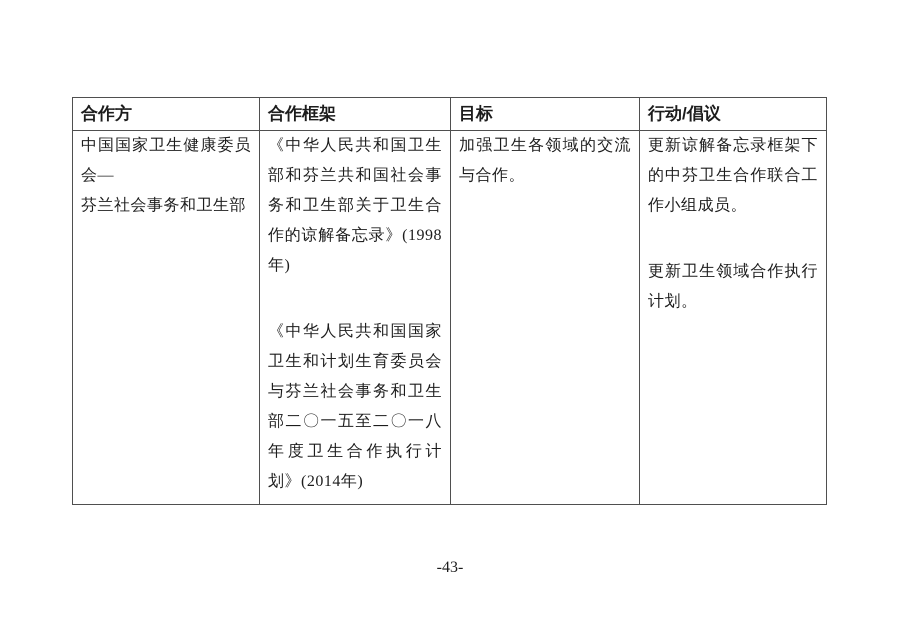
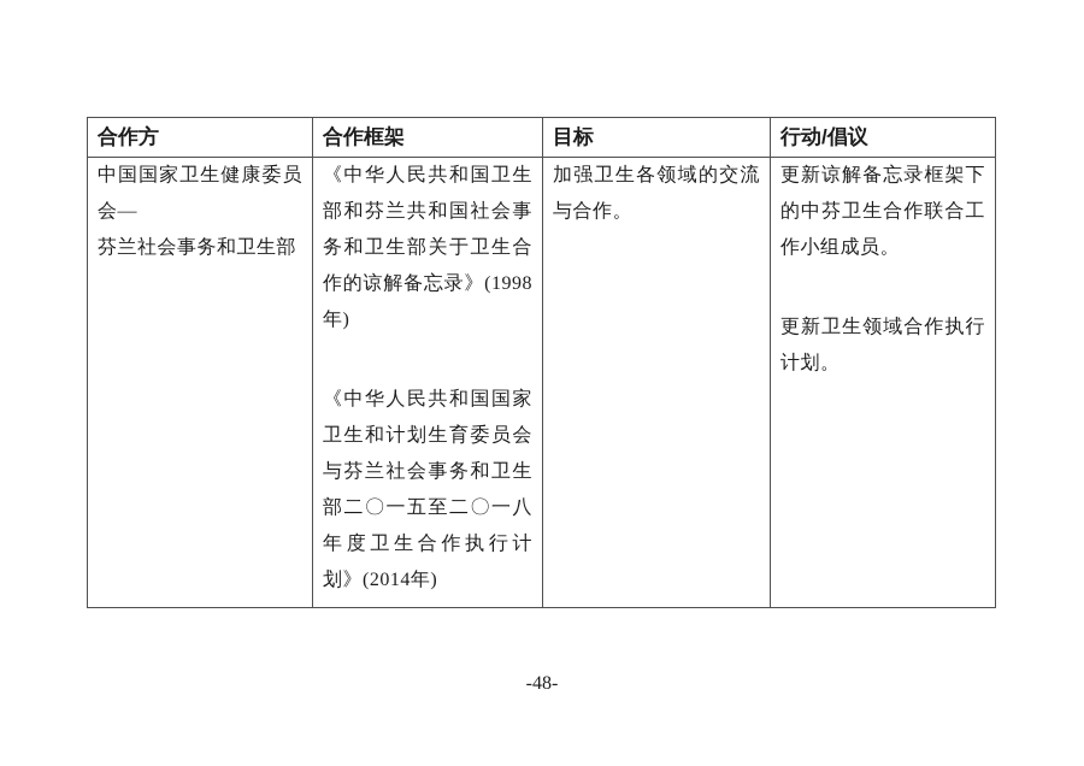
  合作方
  合作框架
  目标
  行动/倡议
  中国国家卫生健康委员会—
  芬兰社会事务和卫生部
  《中华人民共和国卫生部和芬兰共和国社会事务和卫生部关于卫生合作的谅解备忘录》(1998年)
  《中华人民共和国国家卫生和计划生育委员会与芬兰社会事务和卫生部二〇一五至二〇一八年度卫生合作执行计划》(2014年)
  加强卫生各领域的交流与合作。
  更新谅解备忘录框架下的中芬卫生合作联合工作小组成员。
  更新卫生领域合作执行计划。
- -43-
+ -48-
